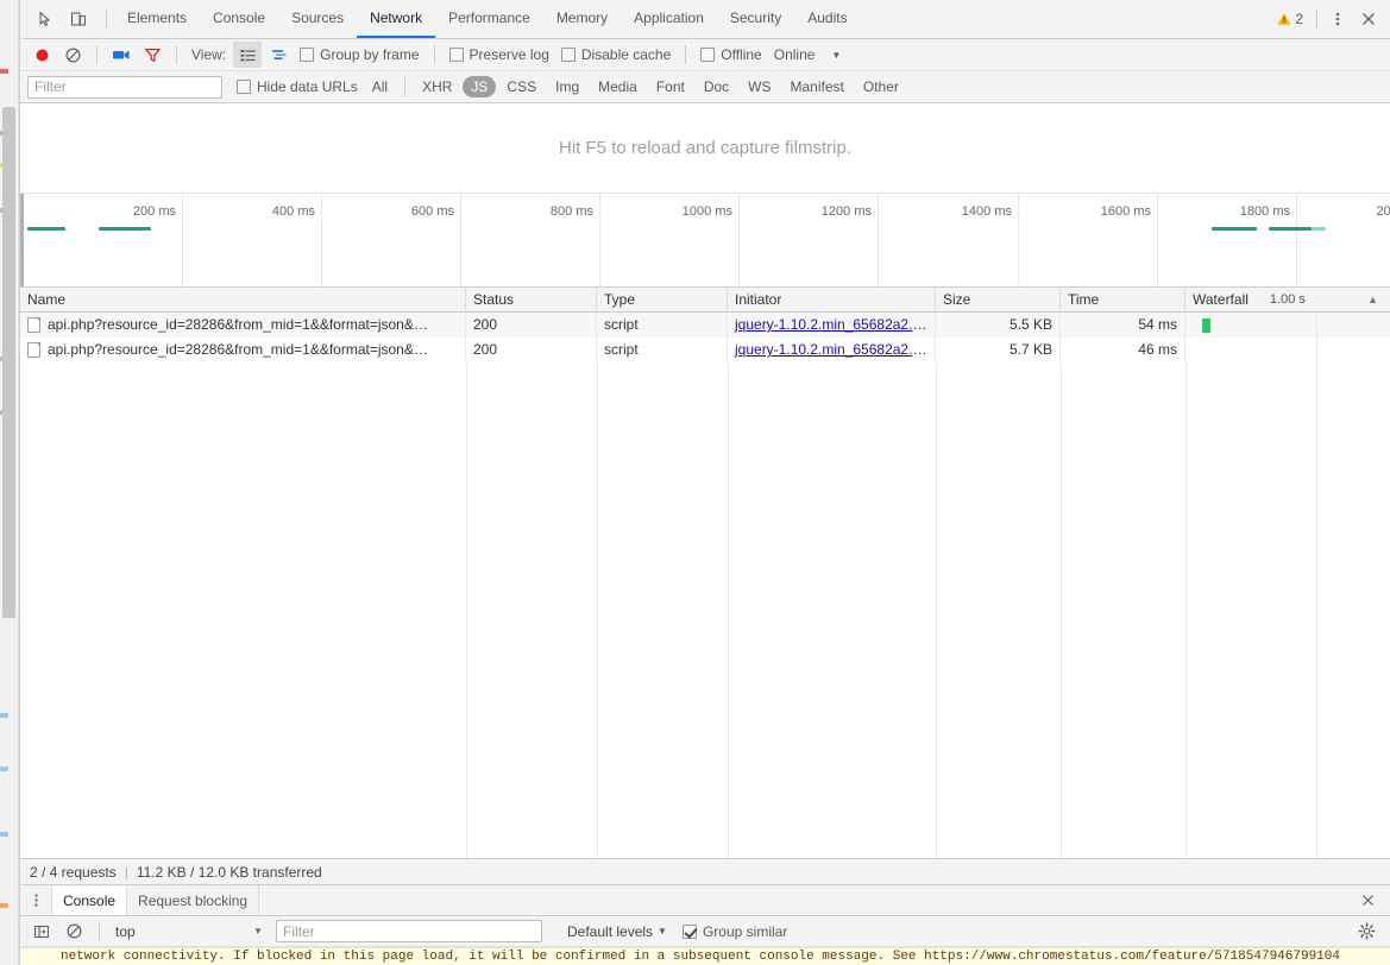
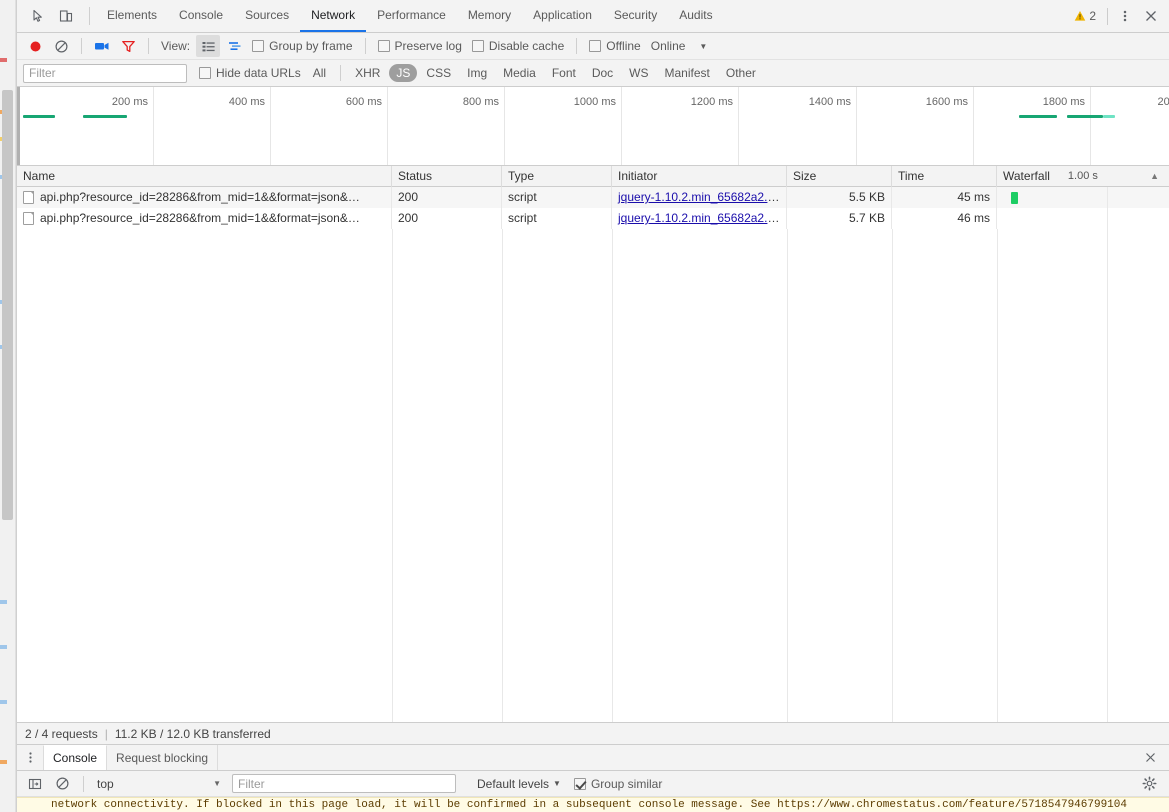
  Elements
  Console
  Sources
  Network
  Performance
  Memory
  Application
  Security
  Audits
  2
  View:
  Group by frame
  Preserve log
  Disable cache
  Offline
  Online
  ▼
  Filter
  Hide data URLs
  All
  XHR
  JS
  CSS
  Img
  Media
  Font
  Doc
  WS
  Manifest
  Other
- Hit F5 to reload and capture filmstrip.
  200 ms
  400 ms
  600 ms
  800 ms
  1000 ms
  1200 ms
  1400 ms
  1600 ms
  1800 ms
  Name
  Status
  Type
  Initiator
  Size
  Time
  Waterfall
  1.00 s
  ▲
  api.php?resource_id=28286&from_mid=1&&format=json&…
  200
  script
  jquery-1.10.2.min_65682a2.js:…
  5.5 KB
- 54 ms
+ 45 ms
  api.php?resource_id=28286&from_mid=1&&format=json&…
  200
  script
  jquery-1.10.2.min_65682a2.js:…
  5.7 KB
  46 ms
  2 / 4 requests
  |
  11.2 KB / 12.0 KB transferred
  Console
  Request blocking
  top
  ▼
  Filter
  Default levels
  ▼
  Group similar
  network connectivity. If blocked in this page load, it will be confirmed in a subsequent console message. See https://www.chromestatus.com/feature/5718547946799104
